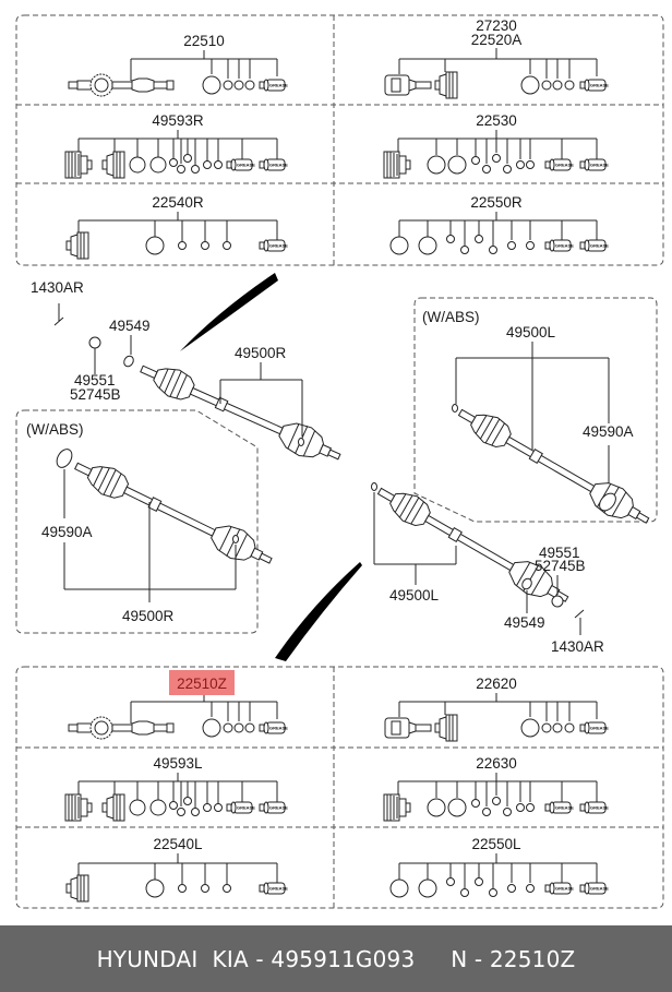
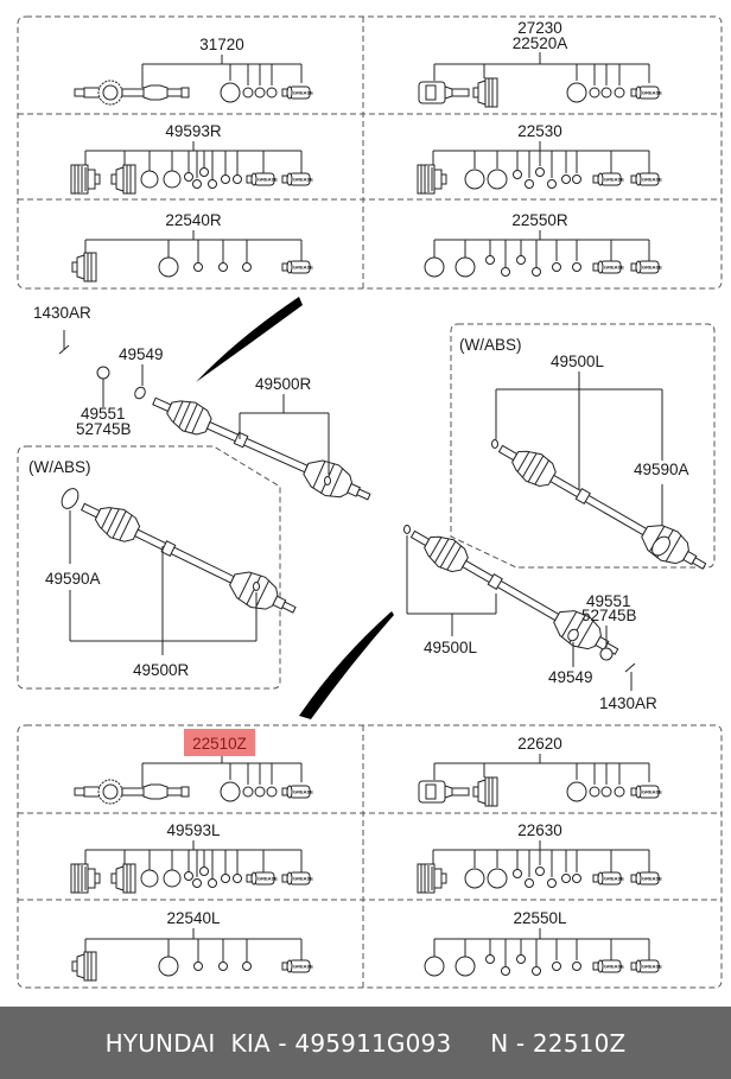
- 22510
+ 31720
  27230
  22520A
  49593R
  22530
  22540R
  22550R
  1430AR
  49549
  49551
  52745B
  49500R
  (W/ABS)
  49590A
  49500R
  (W/ABS)
  49500L
  49590A
  49500L
  49549
  49551
  52745B
  1430AR
  22510Z
  22620
  49593L
  22630
  22540L
  22550L
  HYUNDAI KIA - 495911G093 N - 22510Z
